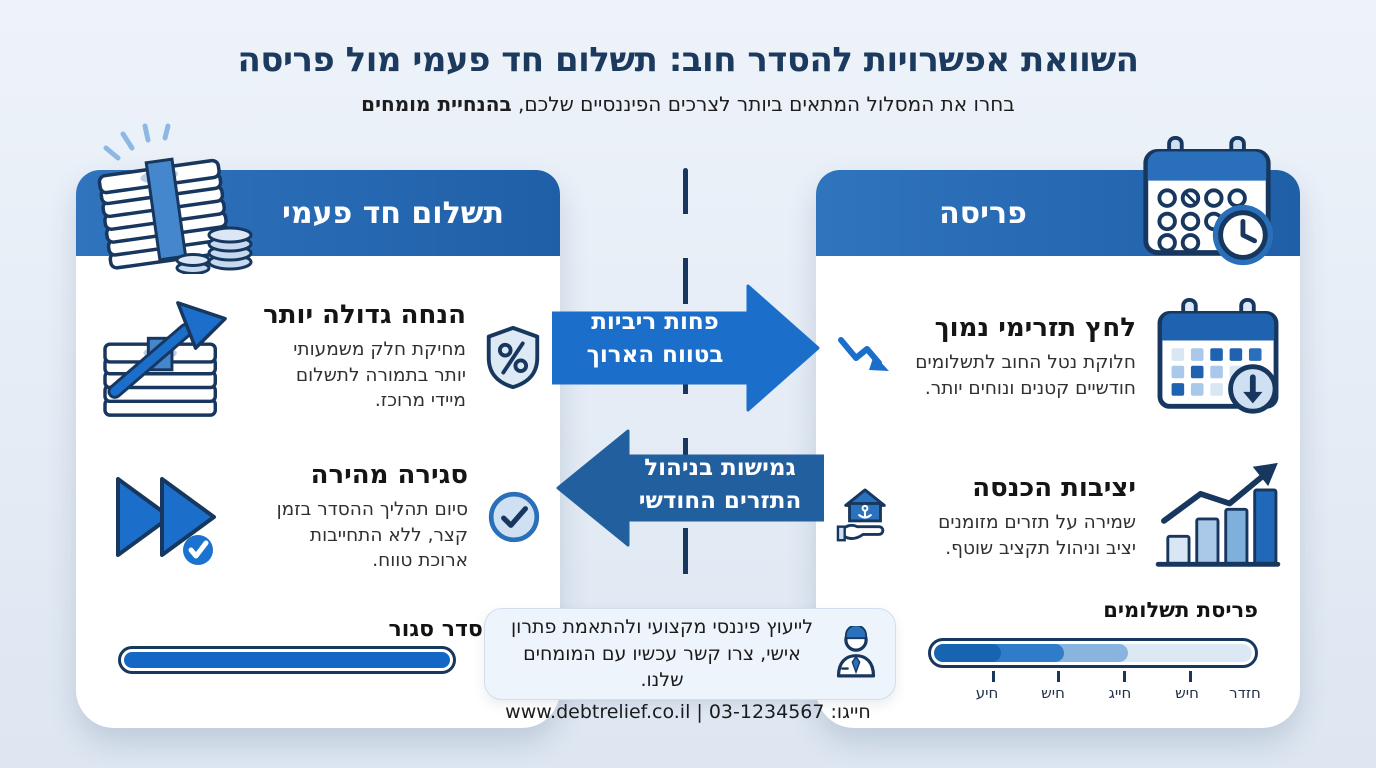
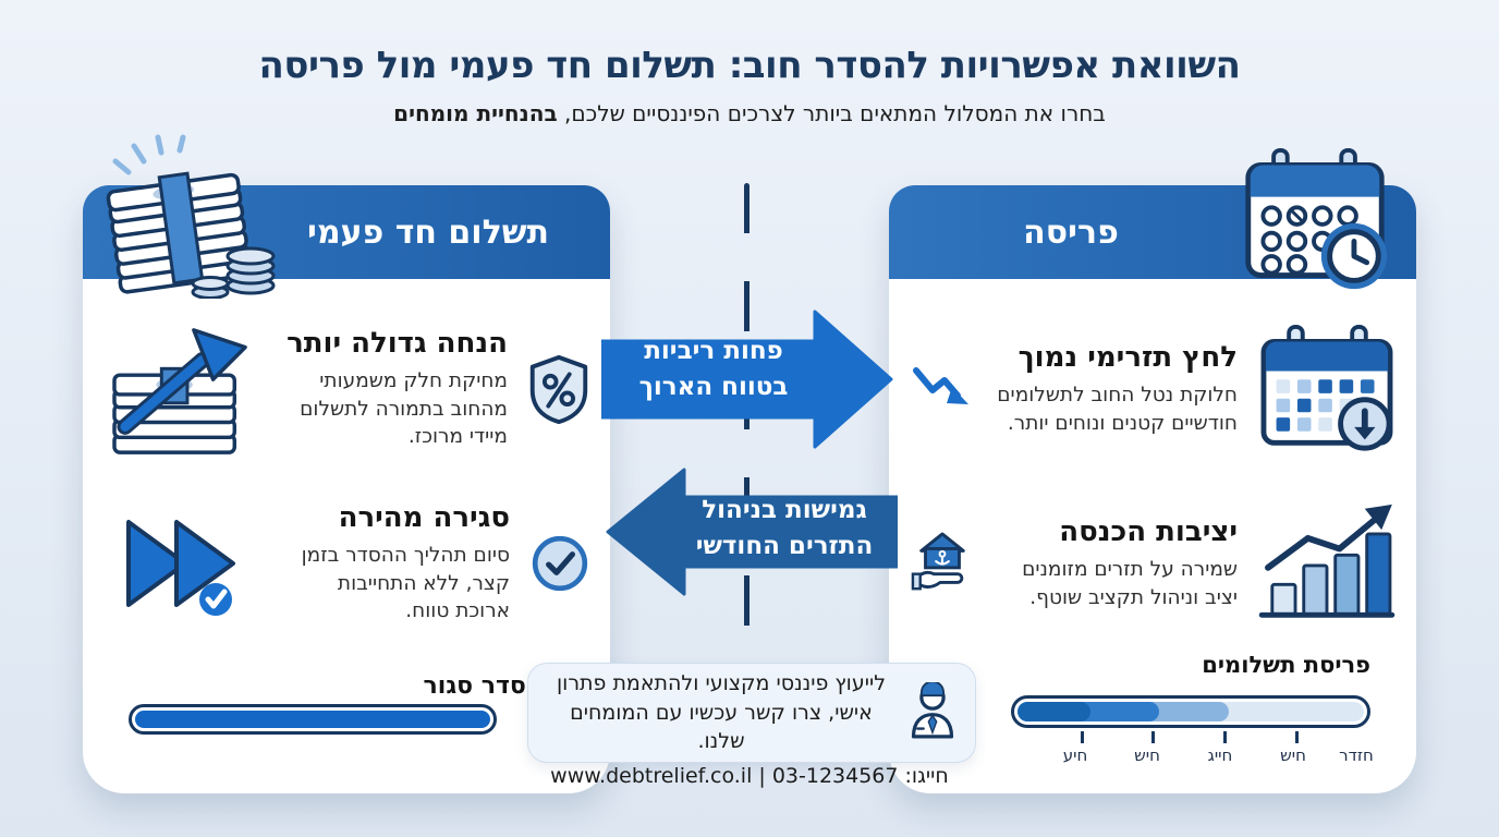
  השוואת אפשרויות להסדר חוב: תשלום חד פעמי מול פריסה
  בחרו את המסלול המתאים ביותר לצרכים הפיננסיים שלכם, בהנחיית מומחים
  תשלום חד פעמי
  הנחה גדולה יותר
- מחיקת חלק משמעותי יותר בתמורה לתשלום מיידי מרוכז.
+ מחיקת חלק משמעותי מהחוב בתמורה לתשלום מיידי מרוכז.
  סגירה מהירה
  סיום תהליך ההסדר בזמן קצר, ללא התחייבות ארוכת טווח.
  סדר סגור
  פריסה
  לחץ תזרימי נמוך
  חלוקת נטל החוב לתשלומים חודשיים קטנים ונוחים יותר.
  יציבות הכנסה
  שמירה על תזרים מזומנים יציב וניהול תקציב שוטף.
  פריסת תשלומים
  חיע
  חיש
  חייג
  חיש
  חזדר
  פחות ריביות
  בטווח הארוך
  גמישות בניהול
  התזרים החודשי
  לייעוץ פיננסי מקצועי ולהתאמת פתרון אישי, צרו קשר עכשיו עם המומחים שלנו.
  חייגו: 03-1234567 | www.debtrelief.co.il
